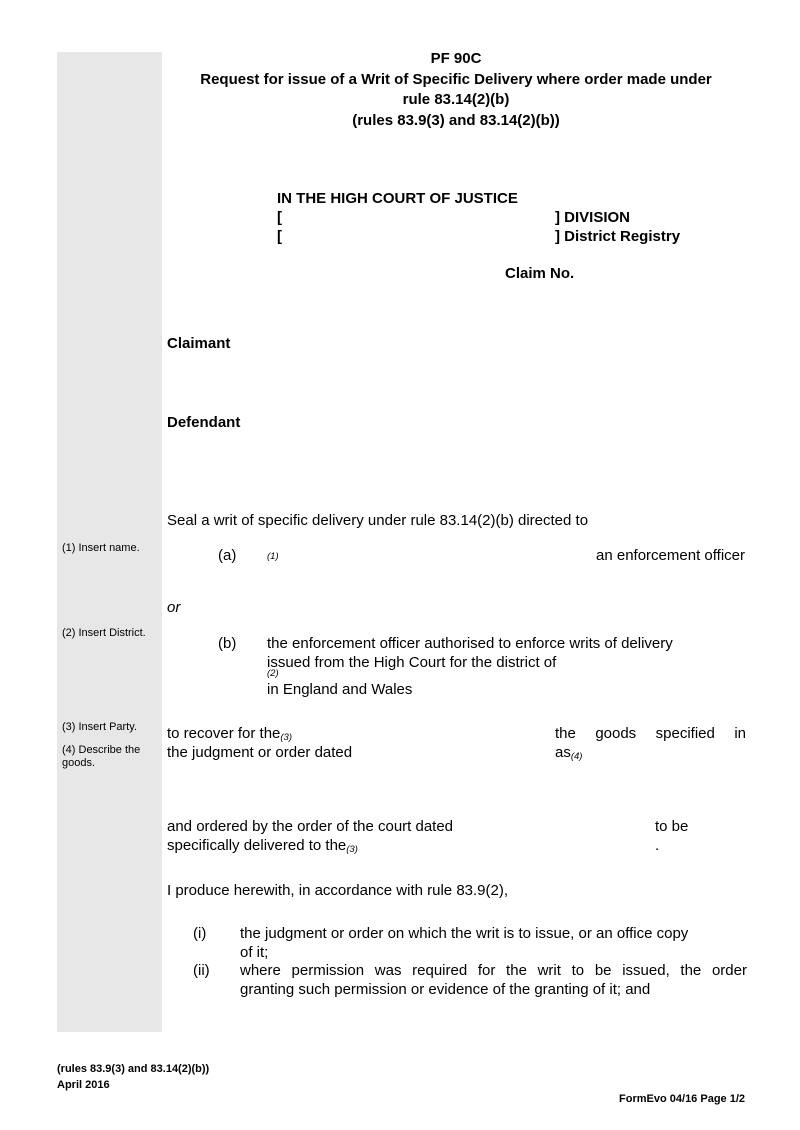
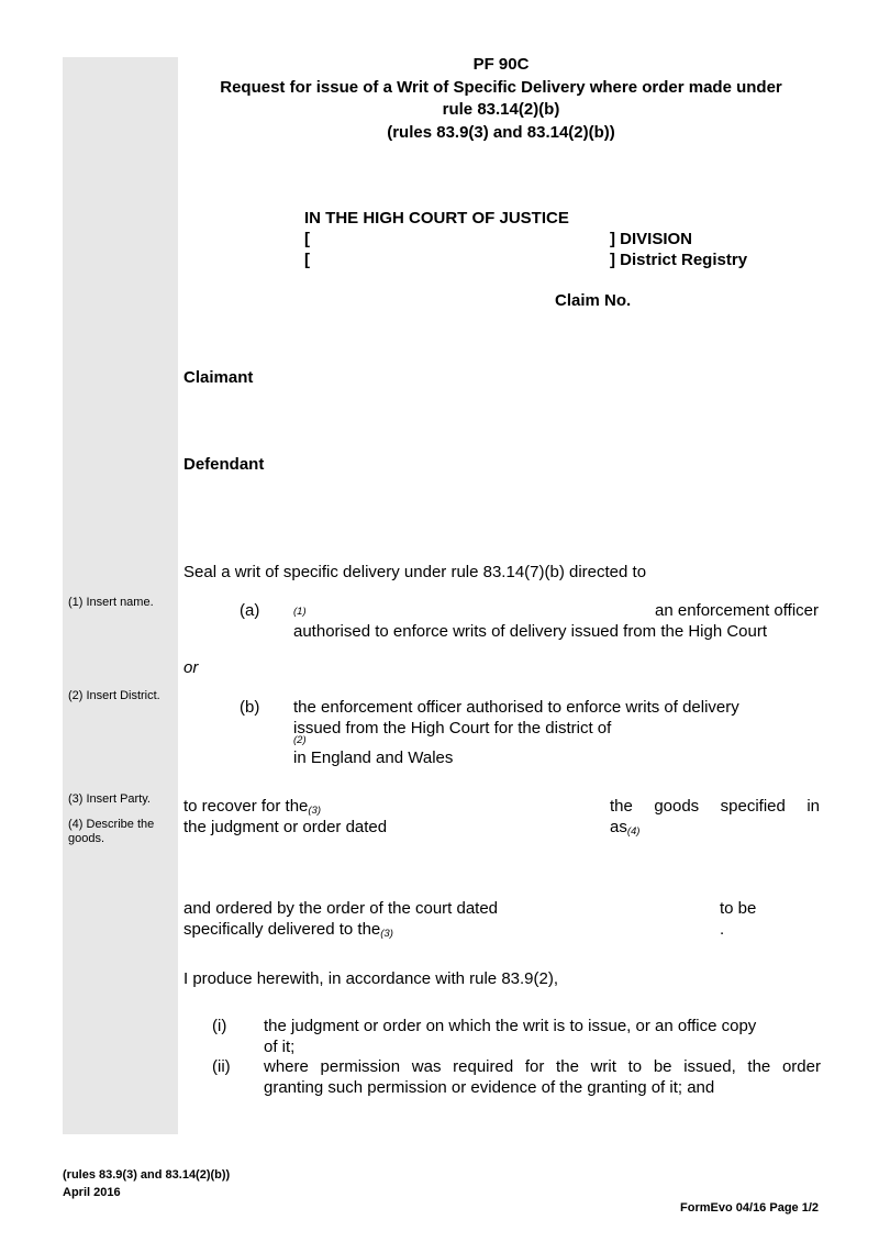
  PF 90C
  Request for issue of a Writ of Specific Delivery where order made under
  rule 83.14(2)(b)
  (rules 83.9(3) and 83.14(2)(b))
  IN THE HIGH COURT OF JUSTICE
  [
  ] DIVISION
  [
  ] District Registry
  Claim No.
  Claimant
  Defendant
- Seal a writ of specific delivery under rule 83.14(2)(b) directed to
+ Seal a writ of specific delivery under rule 83.14(7)(b) directed to
  (a)
  (1)
  an enforcement officer
+ authorised to enforce writs of delivery issued from the High Court
  or
  (b)
  the enforcement officer authorised to enforce writs of delivery
  issued from the High Court for the district of
  (2)
  in England and Wales
  to recover for the(3)
  the goods specified in
  the judgment or order dated
  as(4)
  and ordered by the order of the court dated
  to be
  specifically delivered to the(3)
  .
  I produce herewith, in accordance with rule 83.9(2),
  (i)
  the judgment or order on which the writ is to issue, or an office copy
  of it;
  (ii)
  where permission was required for the writ to be issued, the order
  granting such permission or evidence of the granting of it; and
  (1) Insert name.
  (2) Insert District.
  (3) Insert Party.
  (4) Describe the goods.
  (rules 83.9(3) and 83.14(2)(b))
  April 2016
  FormEvo 04/16 Page 1/2
